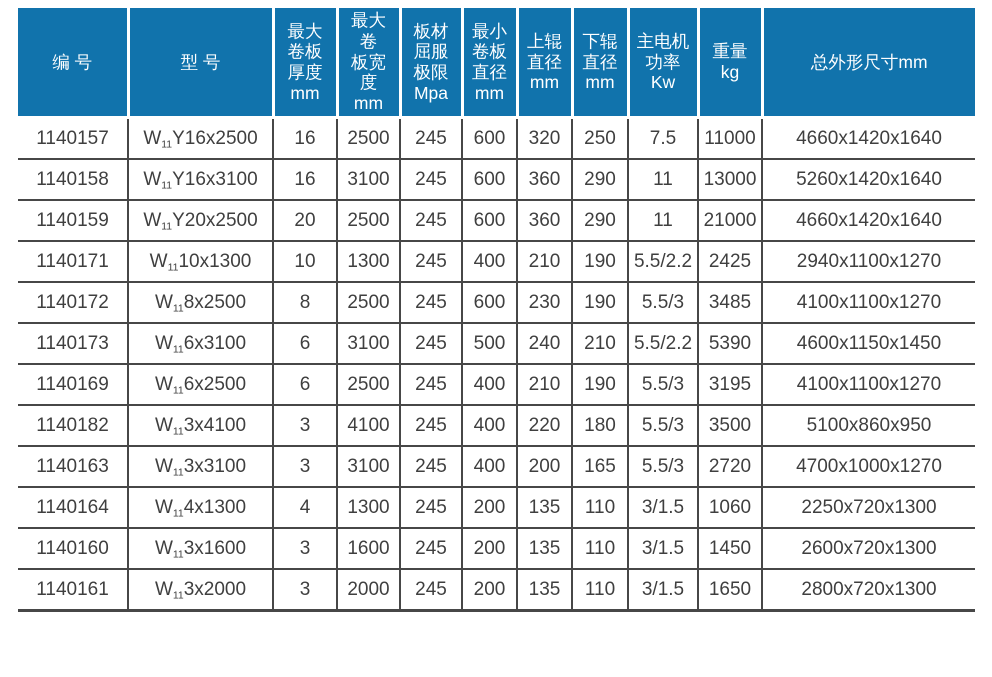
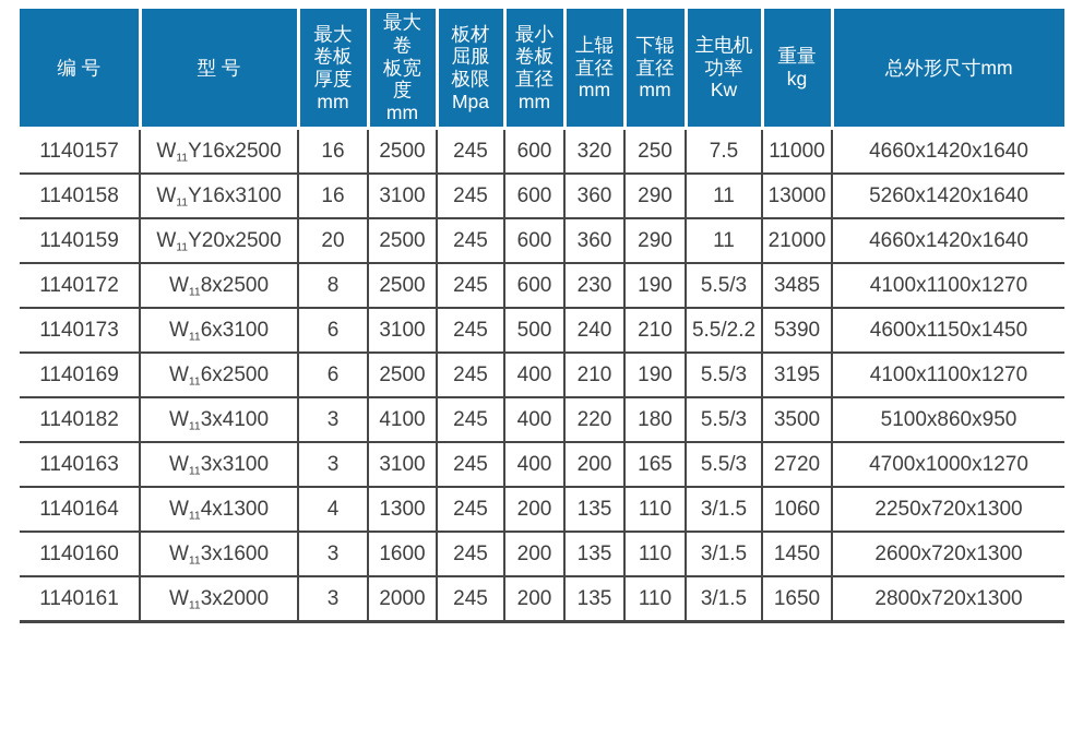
  编 号	型 号	最大 卷板 厚度 mm	最大 卷 板宽 度 mm	板材 屈服 极限 Mpa	最小 卷板 直径 mm	上辊 直径 mm	下辊 直径 mm	主电机 功率 Kw	重量 kg	总外形尺寸mm
  1140157	W11Y16x2500	16	2500	245	600	320	250	7.5	11000	4660x1420x1640
  1140158	W11Y16x3100	16	3100	245	600	360	290	11	13000	5260x1420x1640
  1140159	W11Y20x2500	20	2500	245	600	360	290	11	21000	4660x1420x1640
- 1140171	W1110x1300	10	1300	245	400	210	190	5.5/2.2	2425	2940x1100x1270
  1140172	W118x2500	8	2500	245	600	230	190	5.5/3	3485	4100x1100x1270
  1140173	W116x3100	6	3100	245	500	240	210	5.5/2.2	5390	4600x1150x1450
  1140169	W116x2500	6	2500	245	400	210	190	5.5/3	3195	4100x1100x1270
  1140182	W113x4100	3	4100	245	400	220	180	5.5/3	3500	5100x860x950
  1140163	W113x3100	3	3100	245	400	200	165	5.5/3	2720	4700x1000x1270
  1140164	W114x1300	4	1300	245	200	135	110	3/1.5	1060	2250x720x1300
  1140160	W113x1600	3	1600	245	200	135	110	3/1.5	1450	2600x720x1300
  1140161	W113x2000	3	2000	245	200	135	110	3/1.5	1650	2800x720x1300
